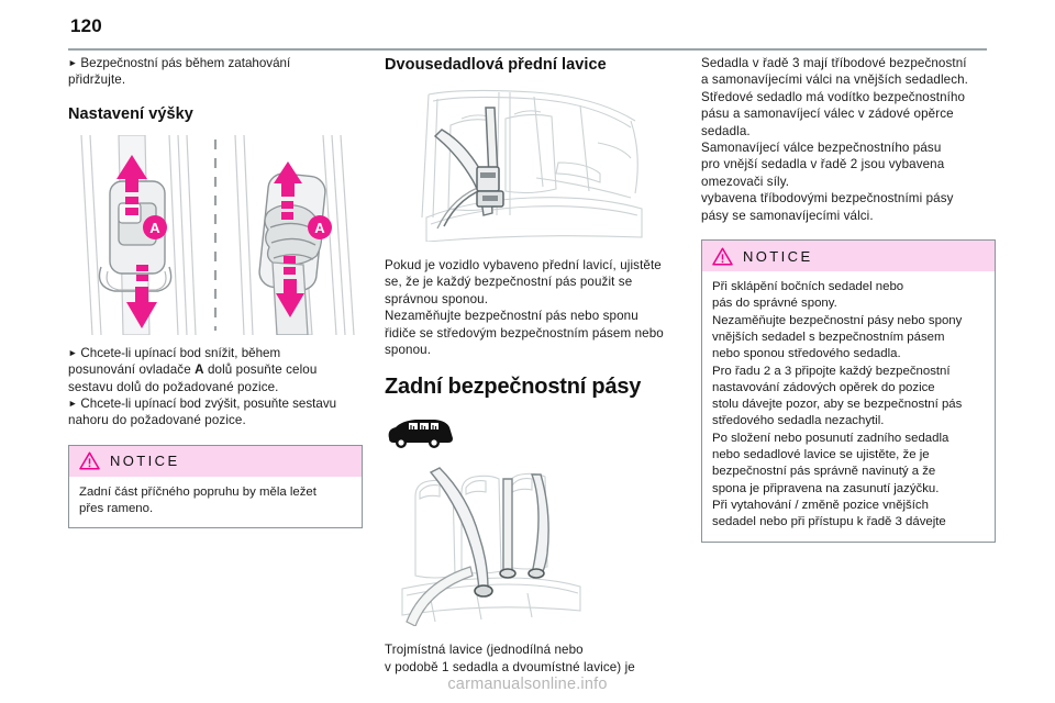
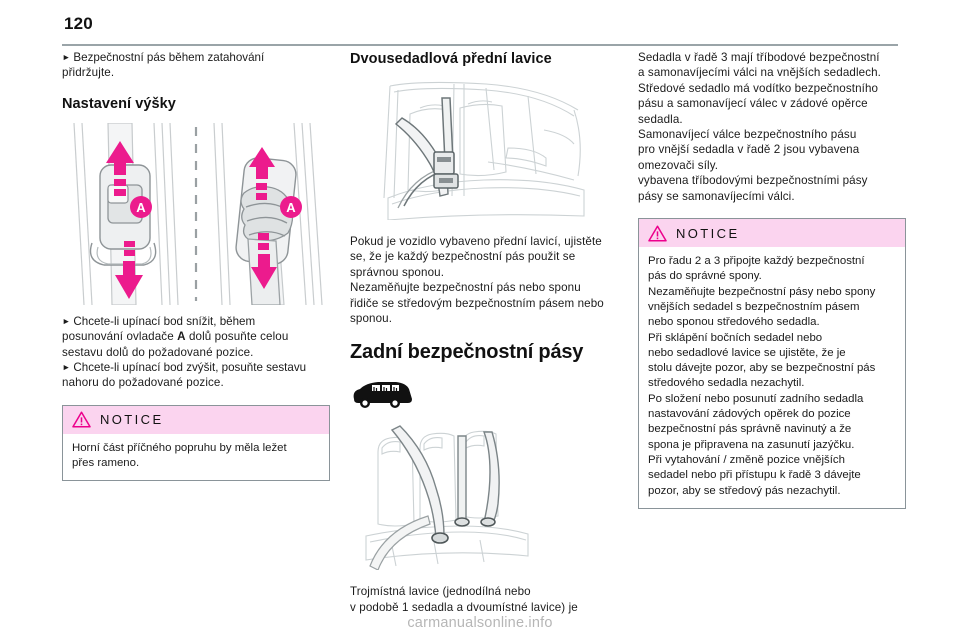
  120
  ► Bezpečnostní pás během zatahování
  přidržujte.
  Nastavení výšky
  A
  A
  ► Chcete-li upínací bod snížit, během
  posunování ovladače A dolů posuňte celou
  sestavu dolů do požadované pozice.
  ► Chcete-li upínací bod zvýšit, posuňte sestavu
  nahoru do požadované pozice.
  NOTICE
- Zadní část příčného popruhu by měla ležet
+ Horní část příčného popruhu by měla ležet
  přes rameno.
  Dvousedadlová přední lavice
  Pokud je vozidlo vybaveno přední lavicí, ujistěte
  se, že je každý bezpečnostní pás použit se
  správnou sponou.
  Nezaměňujte bezpečnostní pás nebo sponu
  řidiče se středovým bezpečnostním pásem nebo
  sponou.
  Zadní bezpečnostní pásy
  Trojmístná lavice (jednodílná nebo
  v podobě 1 sedadla a dvoumístné lavice) je
  Sedadla v řadě 3 mají tříbodové bezpečnostní
  a samonavíjecími válci na vnějších sedadlech.
  Středové sedadlo má vodítko bezpečnostního
  pásu a samonavíjecí válec v zádové opěrce
  sedadla.
  Samonavíjecí válce bezpečnostního pásu
  pro vnější sedadla v řadě 2 jsou vybavena
  omezovači síly.
  vybavena tříbodovými bezpečnostními pásy
  pásy se samonavíjecími válci.
  NOTICE
- Při sklápění bočních sedadel nebo
+ Pro řadu 2 a 3 připojte každý bezpečnostní
  pás do správné spony.
  Nezaměňujte bezpečnostní pásy nebo spony
  vnějších sedadel s bezpečnostním pásem
  nebo sponou středového sedadla.
- Pro řadu 2 a 3 připojte každý bezpečnostní
+ Při sklápění bočních sedadel nebo
- nastavování zádových opěrek do pozice
+ nebo sedadlové lavice se ujistěte, že je
  stolu dávejte pozor, aby se bezpečnostní pás
  středového sedadla nezachytil.
  Po složení nebo posunutí zadního sedadla
- nebo sedadlové lavice se ujistěte, že je
+ nastavování zádových opěrek do pozice
  bezpečnostní pás správně navinutý a že
  spona je připravena na zasunutí jazýčku.
  Při vytahování / změně pozice vnějších
  sedadel nebo při přístupu k řadě 3 dávejte
+ pozor, aby se středový pás nezachytil.
  carmanualsonline.info
